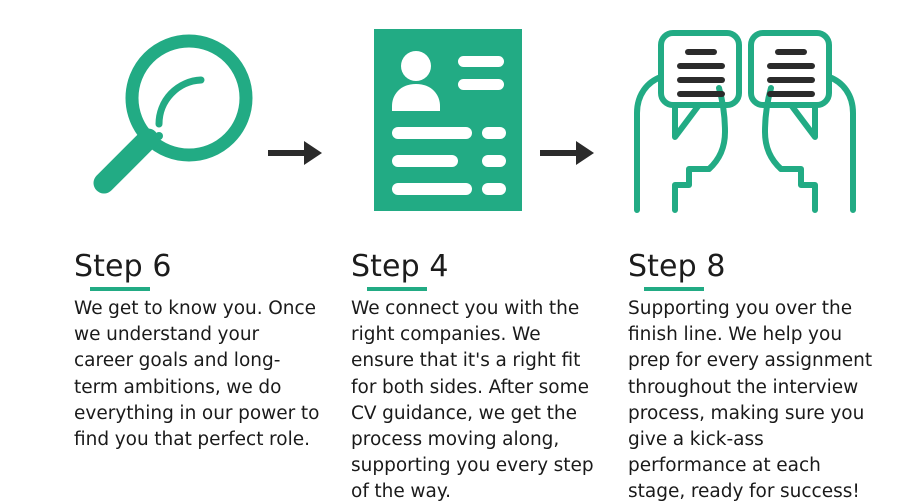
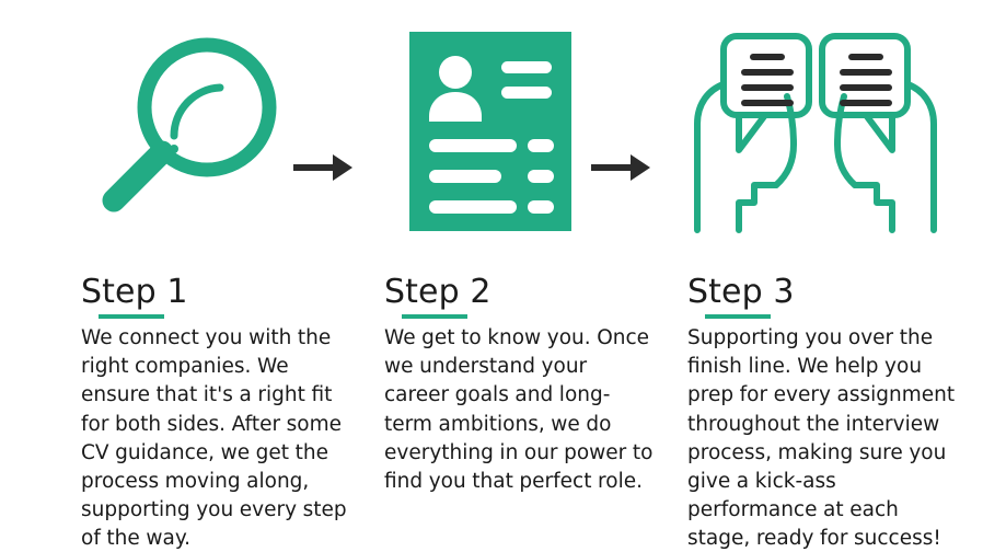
- Step 6
+ Step 1
- We get to know you. Once we understand your career goals and long-term ambitions, we do everything in our power to find you that perfect role.
+ We connect you with the right companies. We ensure that it's a right fit for both sides. After some CV guidance, we get the process moving along, supporting you every step of the way.
- Step 4
+ Step 2
- We connect you with the right companies. We ensure that it's a right fit for both sides. After some CV guidance, we get the process moving along, supporting you every step of the way.
+ We get to know you. Once we understand your career goals and long-term ambitions, we do everything in our power to find you that perfect role.
- Step 8
+ Step 3
  Supporting you over the finish line. We help you prep for every assignment throughout the interview process, making sure you give a kick-ass performance at each stage, ready for success!
